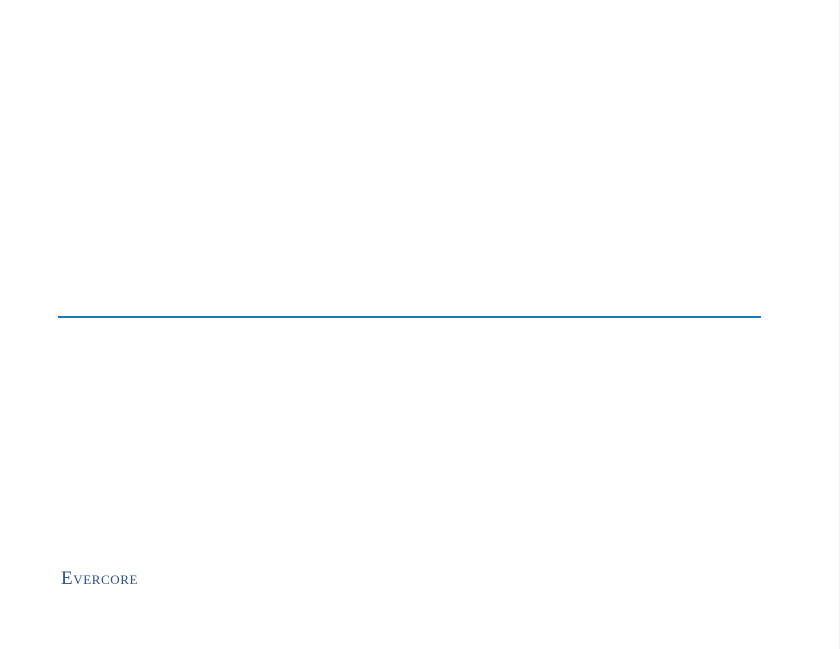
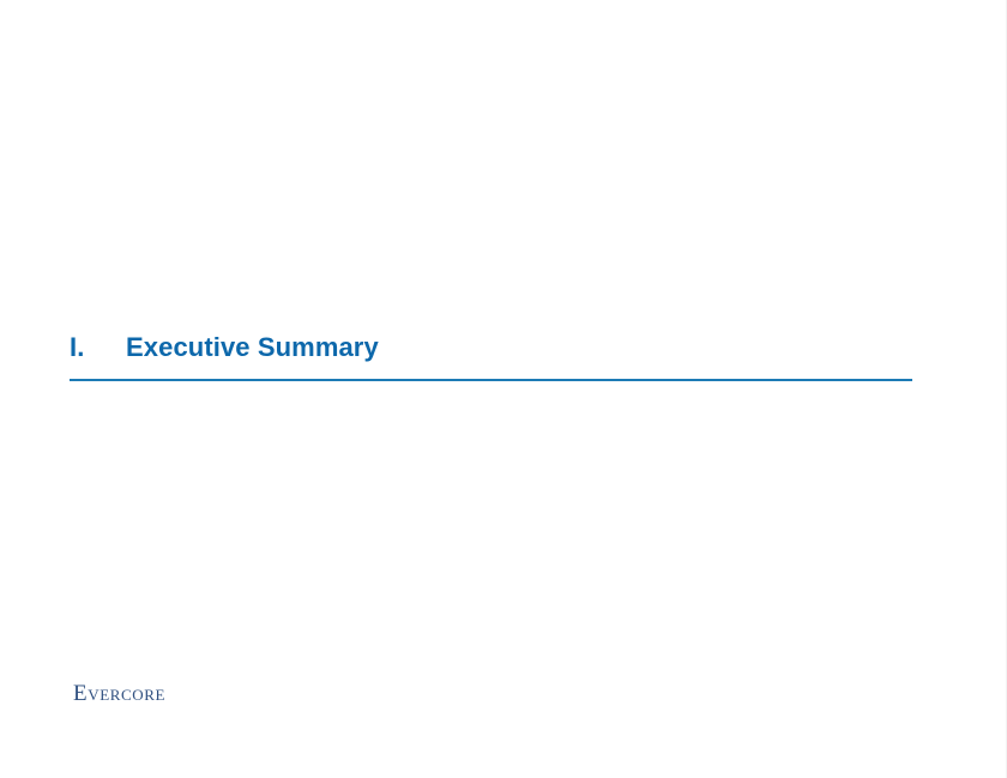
+ I.
+ Executive Summary
  Evercore
